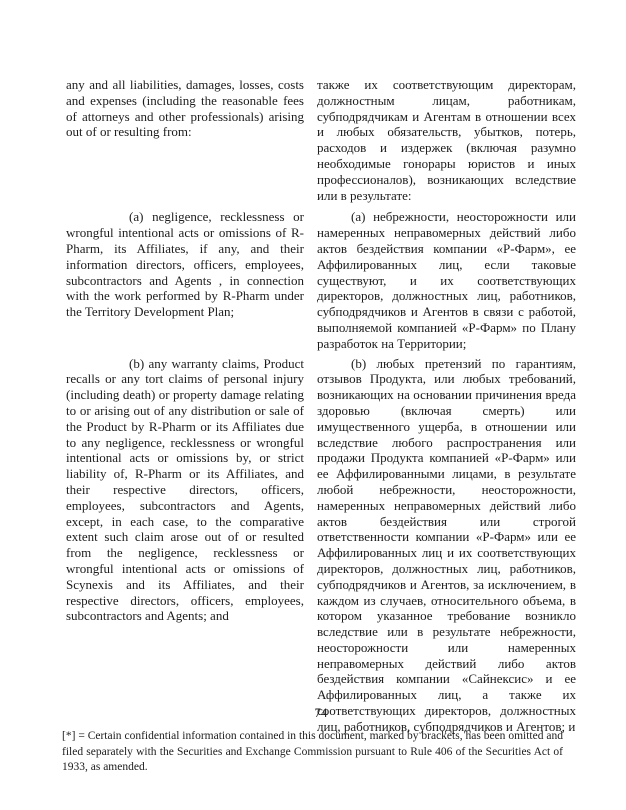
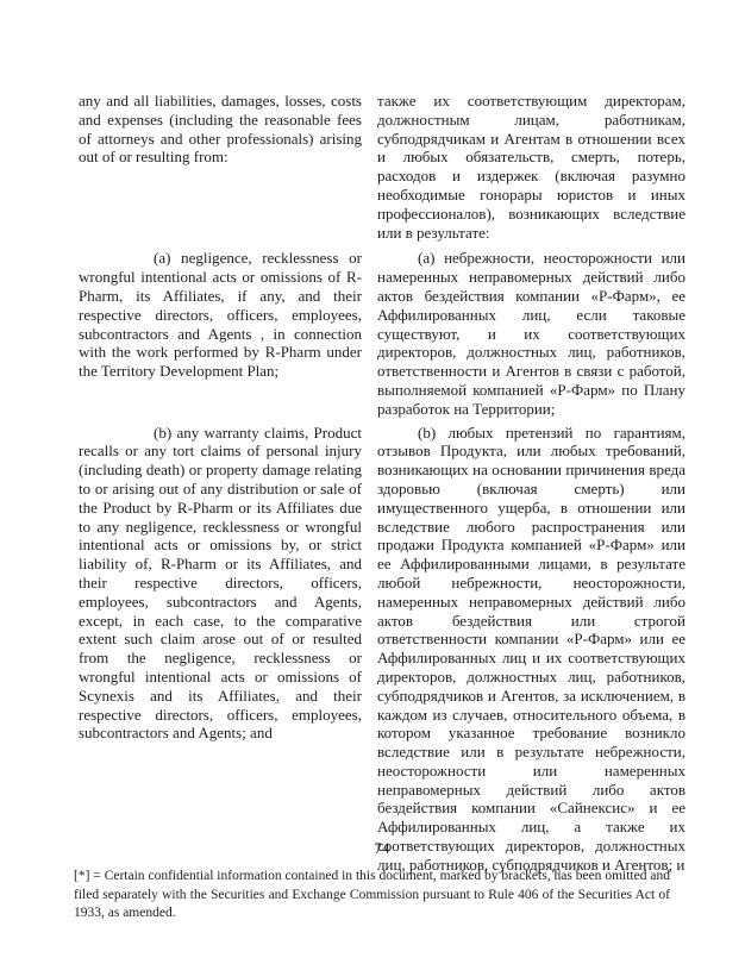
  any and all liabilities, damages, losses, costs and expenses (including the reasonable fees of attorneys and other professionals) arising out of or resulting from:
- также их соответствующим директорам, должностным лицам, работникам, субподрядчикам и Агентам в отношении всех и любых обязательств, убытков, потерь, расходов и издержек (включая разумно необходимые гонорары юристов и иных профессионалов), возникающих вследствие или в результате:
+ также их соответствующим директорам, должностным лицам, работникам, субподрядчикам и Агентам в отношении всех и любых обязательств, смерть, потерь, расходов и издержек (включая разумно необходимые гонорары юристов и иных профессионалов), возникающих вследствие или в результате:
- (a) negligence, recklessness or wrongful intentional acts or omissions of R-Pharm, its Affiliates, if any, and their information directors, officers, employees, subcontractors and Agents , in connection with the work performed by R-Pharm under the Territory Development Plan;
+ (a) negligence, recklessness or wrongful intentional acts or omissions of R-Pharm, its Affiliates, if any, and their respective directors, officers, employees, subcontractors and Agents , in connection with the work performed by R-Pharm under the Territory Development Plan;
- (а) небрежности, неосторожности или намеренных неправомерных действий либо актов бездействия компании «Р-Фарм», ее Аффилированных лиц, если таковые существуют, и их соответствующих директоров, должностных лиц, работников, субподрядчиков и Агентов в связи с работой, выполняемой компанией «Р-Фарм» по Плану разработок на Территории;
+ (а) небрежности, неосторожности или намеренных неправомерных действий либо актов бездействия компании «Р-Фарм», ее Аффилированных лиц, если таковые существуют, и их соответствующих директоров, должностных лиц, работников, ответственности и Агентов в связи с работой, выполняемой компанией «Р-Фарм» по Плану разработок на Территории;
  (b) any warranty claims, Product recalls or any tort claims of personal injury (including death) or property damage relating to or arising out of any distribution or sale of the Product by R-Pharm or its Affiliates due to any negligence, recklessness or wrongful intentional acts or omissions by, or strict liability of, R-Pharm or its Affiliates, and their respective directors, officers, employees, subcontractors and Agents, except, in each case, to the comparative extent such claim arose out of or resulted from the negligence, recklessness or wrongful intentional acts or omissions of Scynexis and its Affiliates, and their respective directors, officers, employees, subcontractors and Agents; and
  (b) любых претензий по гарантиям, отзывов Продукта, или любых требований, возникающих на основании причинения вреда здоровью (включая смерть) или имущественного ущерба, в отношении или вследствие любого распространения или продажи Продукта компанией «Р-Фарм» или ее Аффилированными лицами, в результате любой небрежности, неосторожности, намеренных неправомерных действий либо актов бездействия или строгой ответственности компании «Р-Фарм» или ее Аффилированных лиц и их соответствующих директоров, должностных лиц, работников, субподрядчиков и Агентов, за исключением, в каждом из случаев, относительного объема, в котором указанное требование возникло вследствие или в результате небрежности, неосторожности или намеренных неправомерных действий либо актов бездействия компании «Сайнексис» и ее Аффилированных лиц, а также их соответствующих директоров, должностных лиц, работников, субподрядчиков и Агентов; и
  74
  [*] = Certain confidential information contained in this document, marked by brackets, has been omitted and filed separately with the Securities and Exchange Commission pursuant to Rule 406 of the Securities Act of 1933, as amended.
